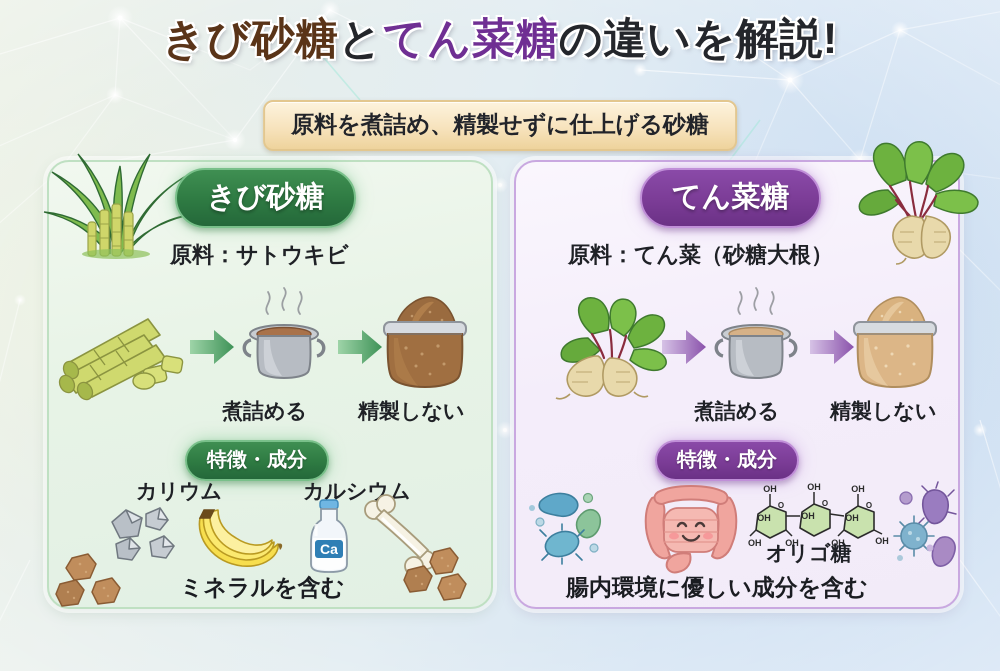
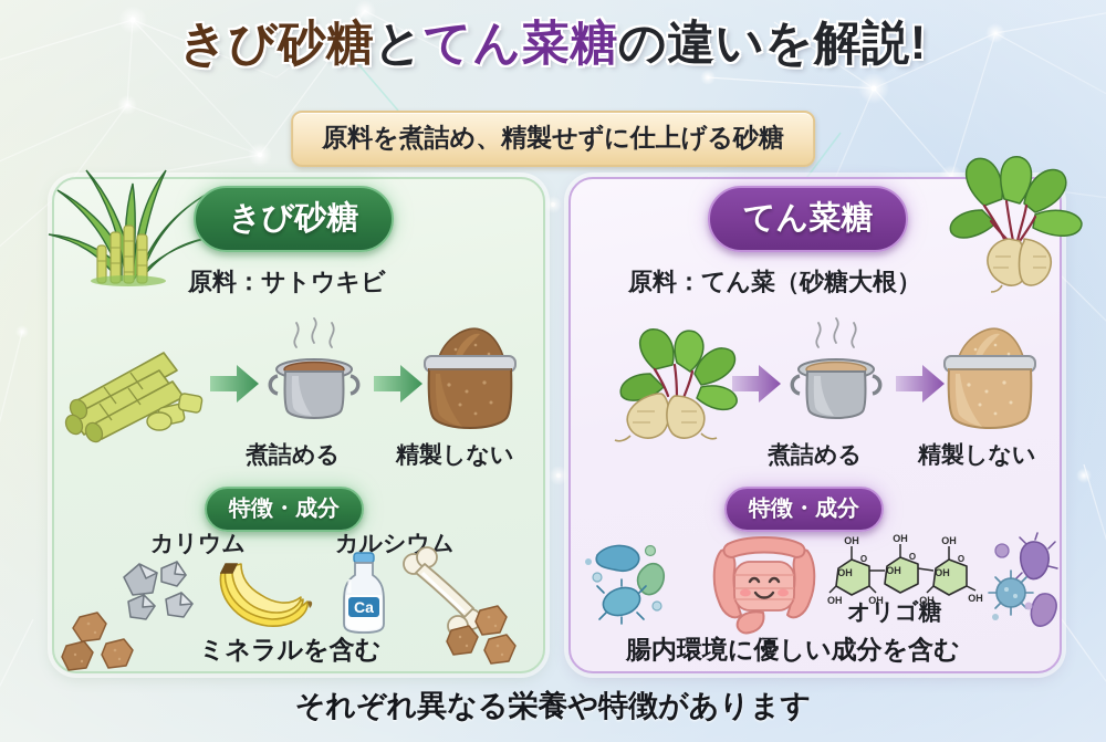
  きび砂糖とてん菜糖の違いを解説!
  原料を煮詰め、精製せずに仕上げる砂糖
  きび砂糖
  原料：サトウキビ
  煮詰める
  精製しない
  特徴・成分
  カリウム
  カルシウム
  Ca
  ミネラルを含む
  てん菜糖
  原料：てん菜（砂糖大根）
  煮詰める
  精製しない
  特徴・成分
  OH
  OH
  OH
  OH
  OH
  OH
  OH
  OH
  OH
  OH
  O
  O
  O
  オリゴ糖
  腸内環境に優しい成分を含む
+ それぞれ異なる栄養や特徴があります
